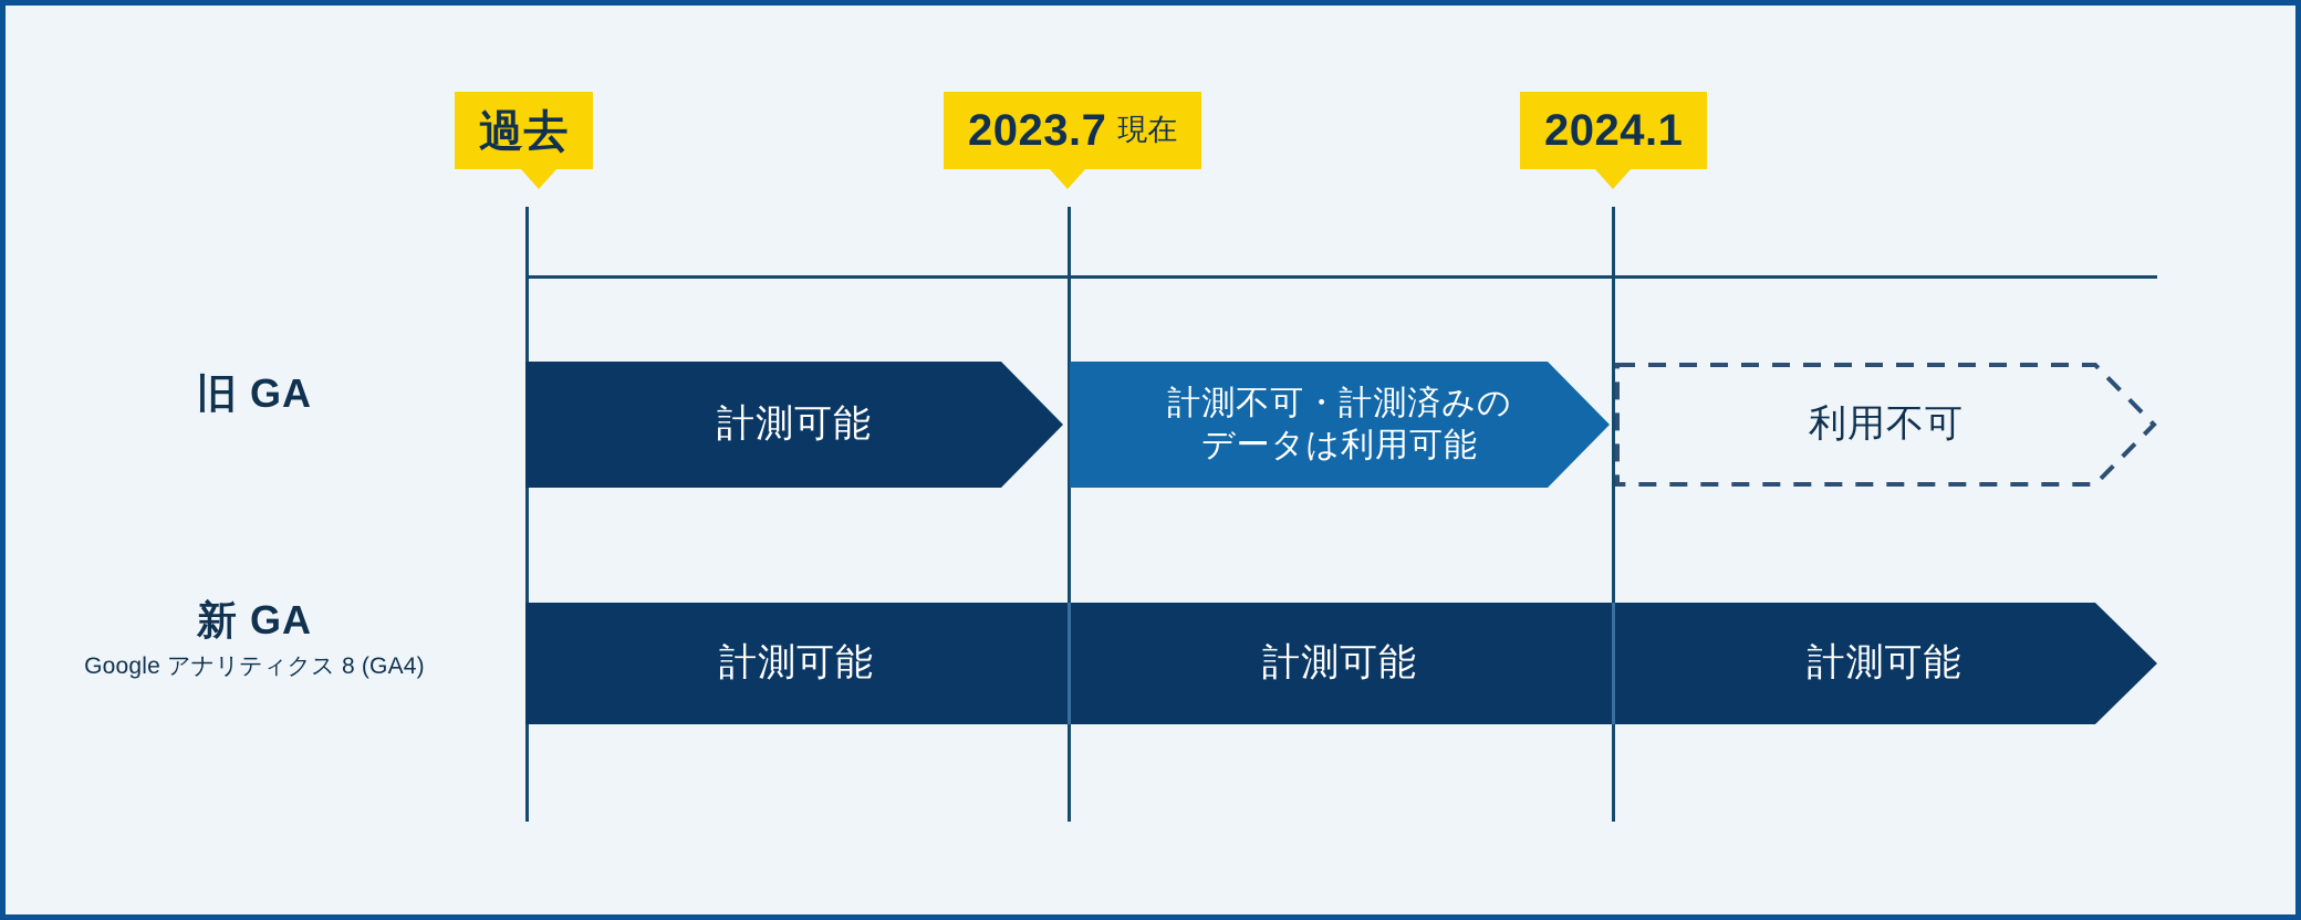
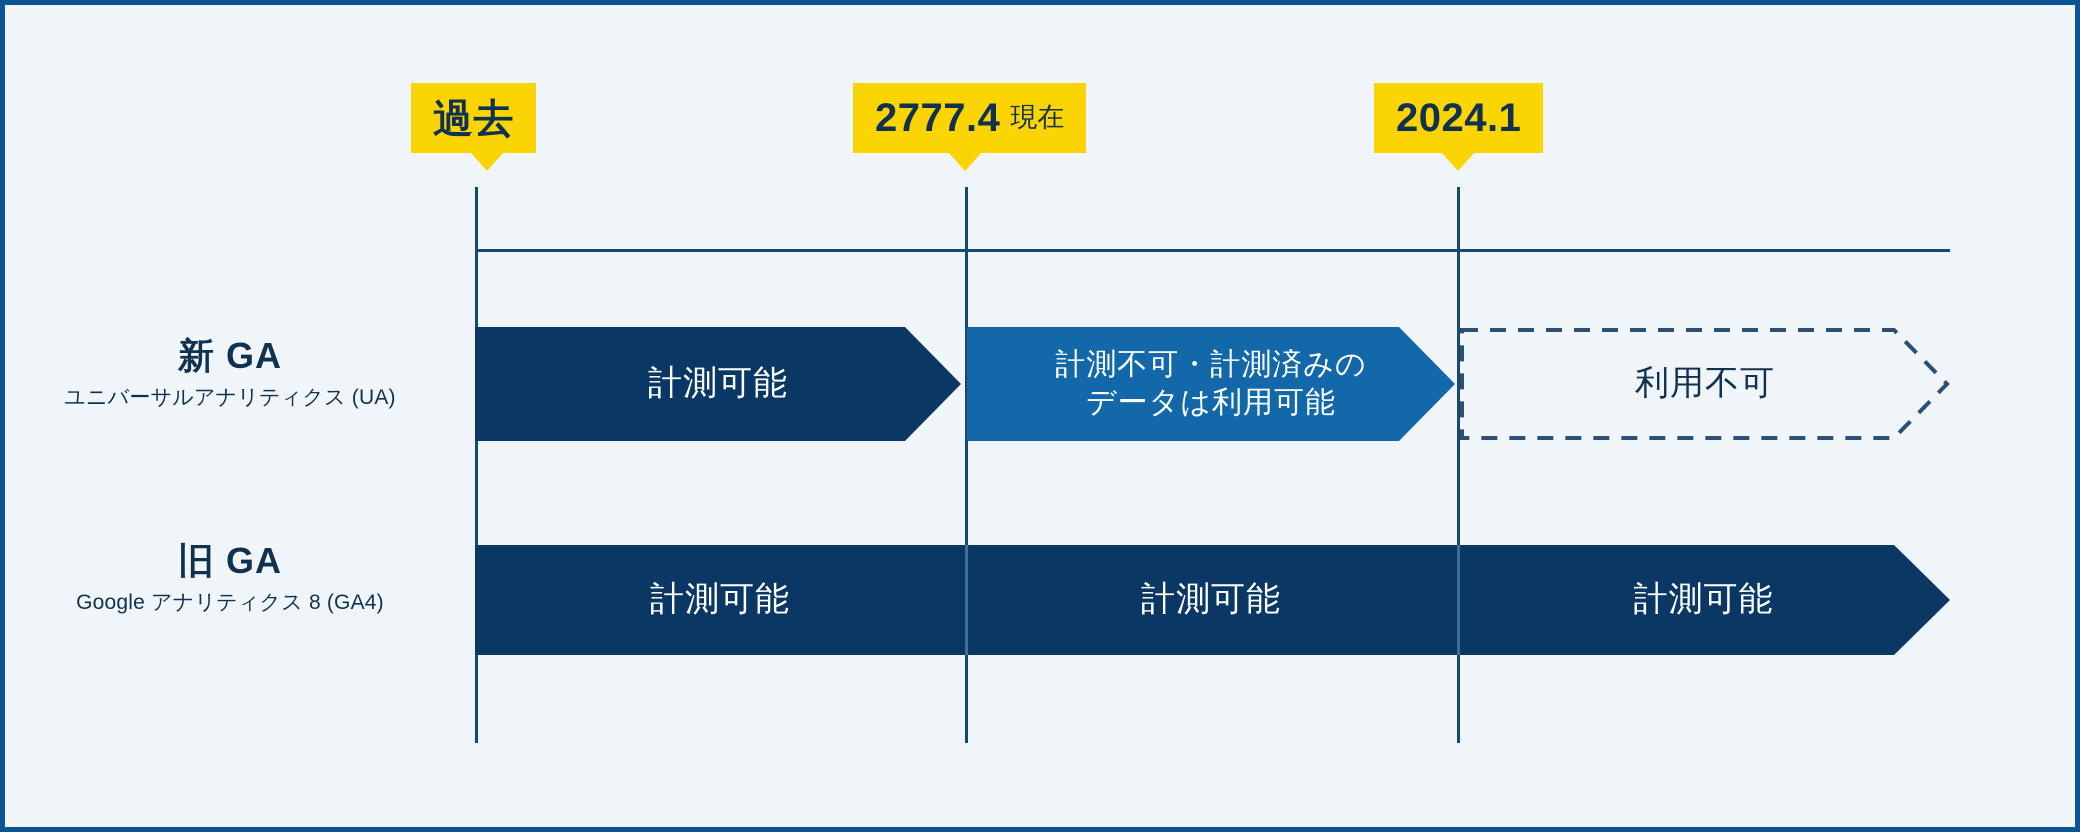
  過去
- 2023.7
+ 2777.4
  現在
  2024.1
- 旧 GA
+ 新 GA
+ ユニバーサルアナリティクス (UA)
  計測可能
  計測不可・計測済みの
  データは利用可能
  利用不可
- 新 GA
+ 旧 GA
  Google アナリティクス 8 (GA4)
  計測可能
  計測可能
  計測可能
